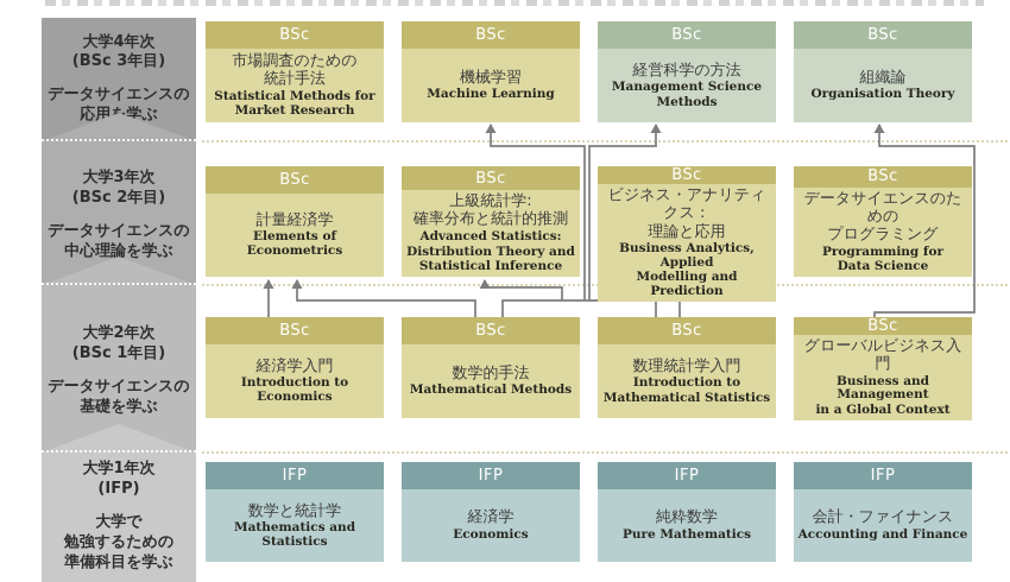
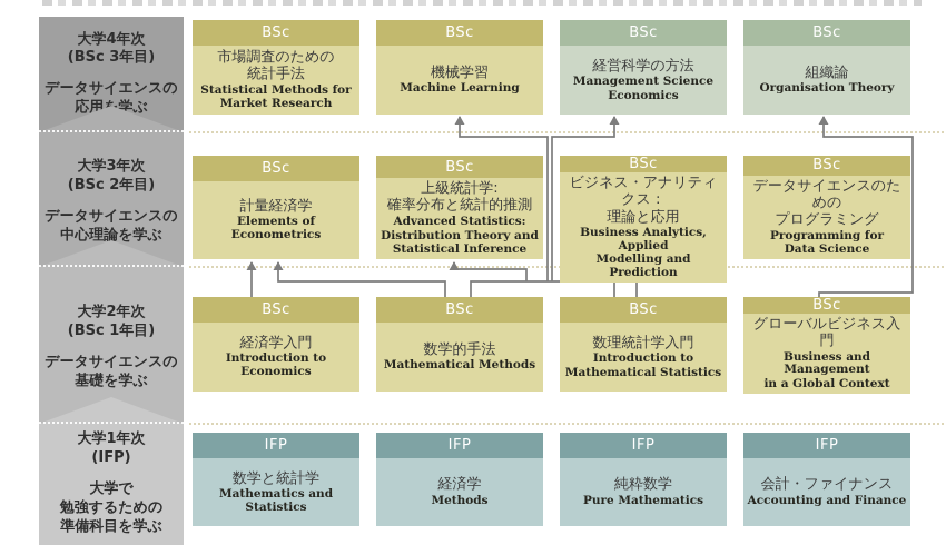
  大学4年次
  (BSc 3年目)
  データサイエンスの
  応用学ぶ
  大学3年次
  (BSc 2年目)
  データサイエンスの
  中心理論を学ぶ
  大学2年次
  (BSc 1年目)
  データサイエンスの
  基礎を学ぶ
  大学1年次
  (IFP)
  大学で
  勉強するための
  準備科目を学ぶ
  BSc
  市場調査のための
  統計手法
  Statistical Methods for
  Market Research
  BSc
  機械学習
  Machine Learning
  BSc
  経営科学の方法
  Management Science
- Methods
+ Economics
  BSc
  組織論
  Organisation Theory
  BSc
  計量経済学
  Elements of Econometrics
  BSc
  上級統計学:
  確率分布と統計的推測
  Advanced Statistics:
  Distribution Theory and
  Statistical Inference
  BSc
  ビジネス・アナリティクス：
  理論と応用
  Business Analytics, Applied
  Modelling and Prediction
  BSc
  データサイエンスのための
  プログラミング
  Programming for
  Data Science
  BSc
  経済学入門
  Introduction to Economics
  BSc
  数学的手法
  Mathematical Methods
  BSc
  数理統計学入門
  Introduction to
  Mathematical Statistics
  BSc
  グローバルビジネス入門
  Business and Management
  in a Global Context
  IFP
  数学と統計学
  Mathematics and Statistics
  IFP
  経済学
- Economics
+ Methods
  IFP
  純粋数学
  Pure Mathematics
  IFP
  会計・ファイナンス
  Accounting and Finance
